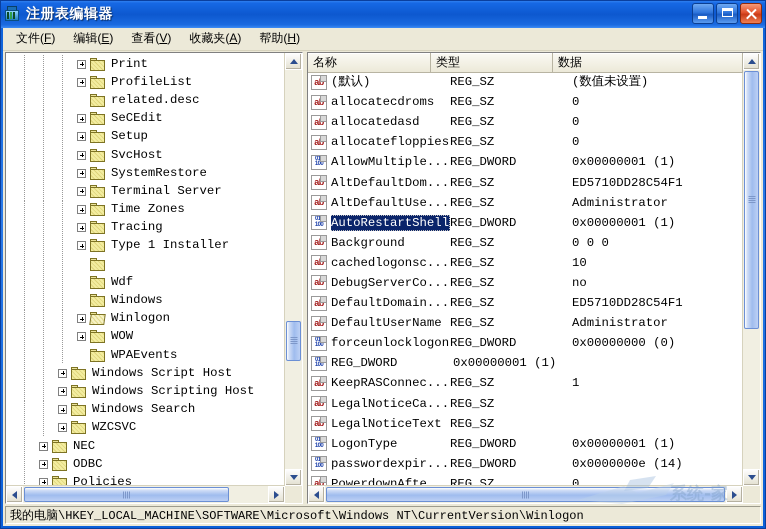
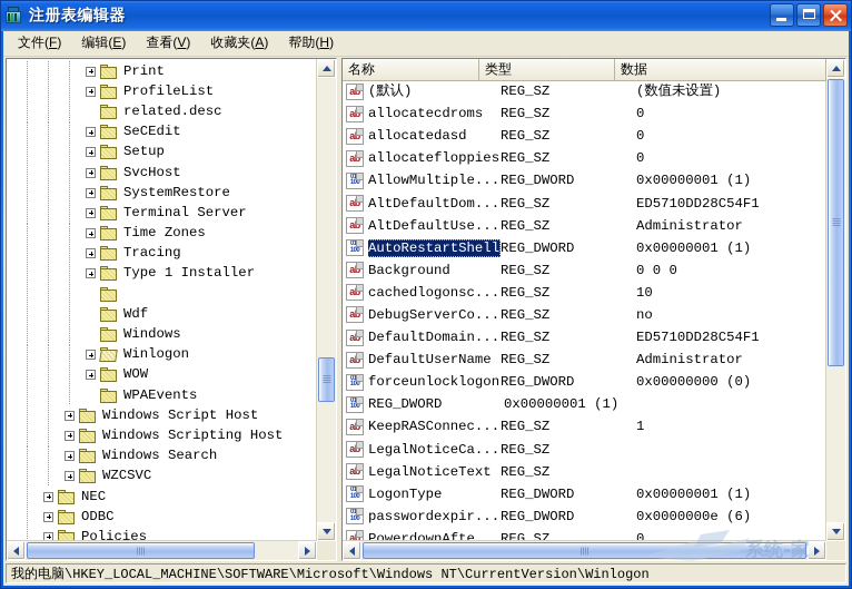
  注册表编辑器
  文件(F)
  编辑(E)
  查看(V)
  收藏夹(A)
  帮助(H)
  Print
  ProfileList
  related.desc
  SeCEdit
  Setup
  SvcHost
  SystemRestore
  Terminal Server
  Time Zones
  Tracing
  Type 1 Installer
  Wdf
  Windows
  Winlogon
  WOW
  WPAEvents
  Windows Script Host
  Windows Scripting Host
  Windows Search
  WZCSVC
  NEC
  ODBC
  Policies
  名称
  类型
  数据
  ab
  (默认)
  REG_SZ
  (数值未设置)
  ab
  allocatecdroms
  REG_SZ
  0
  ab
  allocatedasd
  REG_SZ
  0
  ab
  allocatefloppies
  REG_SZ
  0
  AllowMultiple...
  REG_DWORD
  0x00000001 (1)
  ab
  AltDefaultDom...
  REG_SZ
  ED5710DD28C54F1
  ab
  AltDefaultUse...
  REG_SZ
  Administrator
  AutoRestartShell
  REG_DWORD
  0x00000001 (1)
  ab
  Background
  REG_SZ
  0 0 0
  ab
  cachedlogonsc...
  REG_SZ
  10
  ab
  DebugServerCo...
  REG_SZ
  no
  ab
  DefaultDomain...
  REG_SZ
  ED5710DD28C54F1
  ab
  DefaultUserName
  REG_SZ
  Administrator
  forceunlocklogon
  REG_DWORD
  0x00000000 (0)
  REG_DWORD
  0x00000001 (1)
  ab
  KeepRASConnec...
  REG_SZ
  1
  ab
  LegalNoticeCa...
  REG_SZ
  ab
  LegalNoticeText
  REG_SZ
  LogonType
  REG_DWORD
  0x00000001 (1)
  passwordexpir...
  REG_DWORD
- 0x0000000e (14)
+ 0x0000000e (6)
  ab
  PowerdownAfte...
  REG_SZ
  0
  我的电脑\HKEY_LOCAL_MACHINE\SOFTWARE\Microsoft\Windows NT\CurrentVersion\Winlogon
  系统-家
